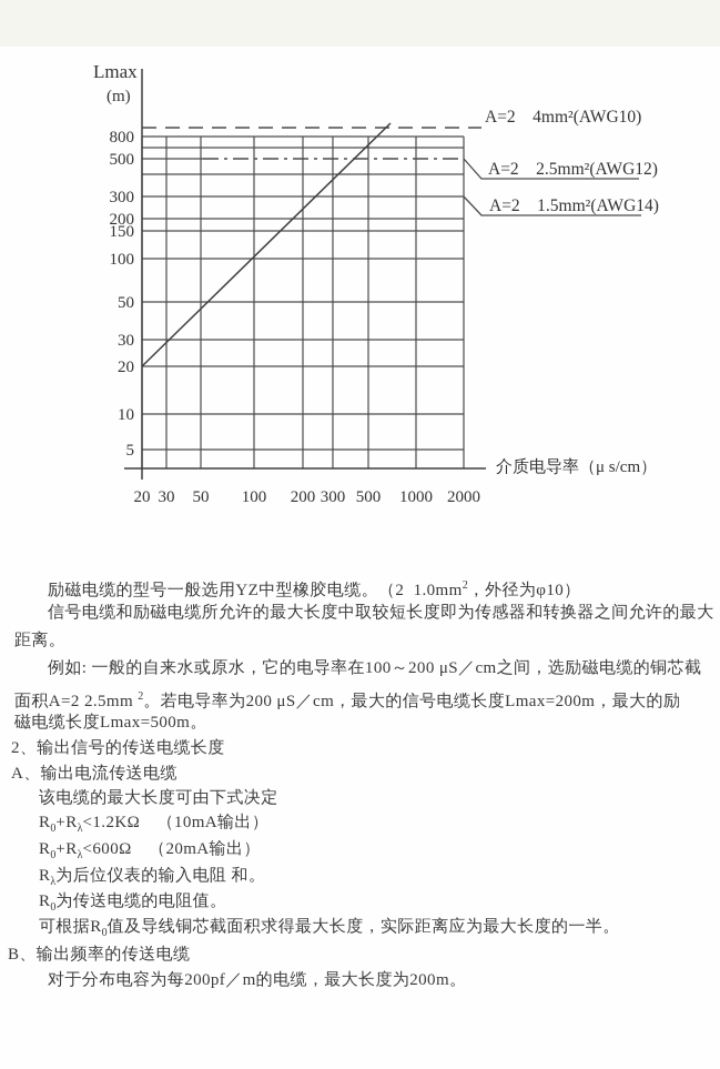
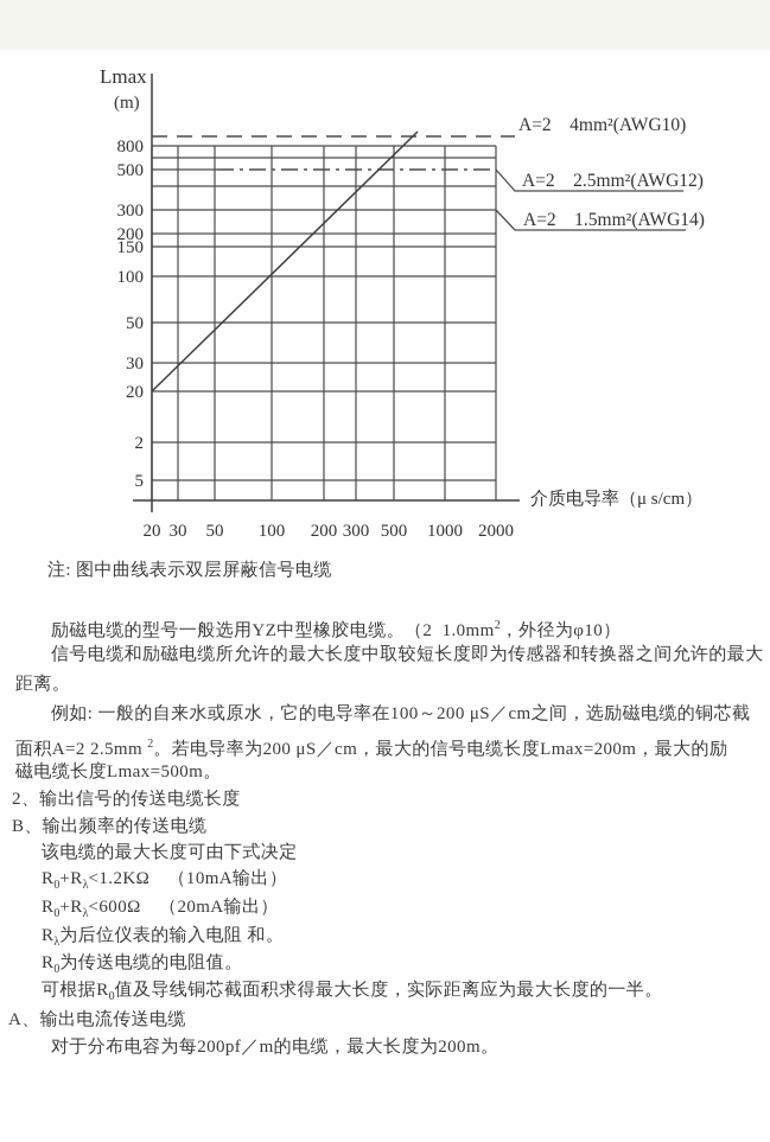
  800
  500
  300
  200
  150
  100
  50
  30
  20
- 10
+ 2
  5
  20
  30
  50
  100
  200
  300
  500
  1000
  2000
  A=2 4mm²(AWG10)
  A=2 2.5mm²(AWG12)
  A=2 1.5mm²(AWG14)
  Lmax
  (m)
  介质电导率（μ s/cm）
+ 注: 图中曲线表示双层屏蔽信号电缆
  励磁电缆的型号一般选用YZ中型橡胶电缆。（2 1.0mm2，外径为φ10）
  信号电缆和励磁电缆所允许的最大长度中取较短长度即为传感器和转换器之间允许的最大
  距离。
  例如: 一般的自来水或原水，它的电导率在100～200 μS／cm之间，选励磁电缆的铜芯截
  面积A=2 2.5mm 2。若电导率为200 μS／cm，最大的信号电缆长度Lmax=200m，最大的励
  磁电缆长度Lmax=500m。
  2、输出信号的传送电缆长度
- A、输出电流传送电缆
+ B、输出频率的传送电缆
  该电缆的最大长度可由下式决定
  R0+Rλ<1.2KΩ （10mA输出）
  R0+Rλ<600Ω （20mA输出）
  Rλ为后位仪表的输入电阻 和。
  R0为传送电缆的电阻值。
  可根据R0值及导线铜芯截面积求得最大长度，实际距离应为最大长度的一半。
- B、输出频率的传送电缆
+ A、输出电流传送电缆
  对于分布电容为每200pf／m的电缆，最大长度为200m。
